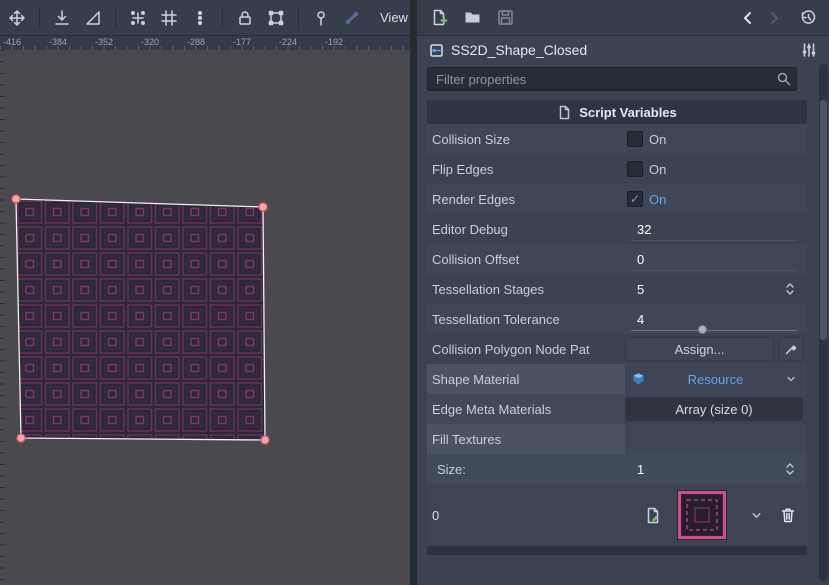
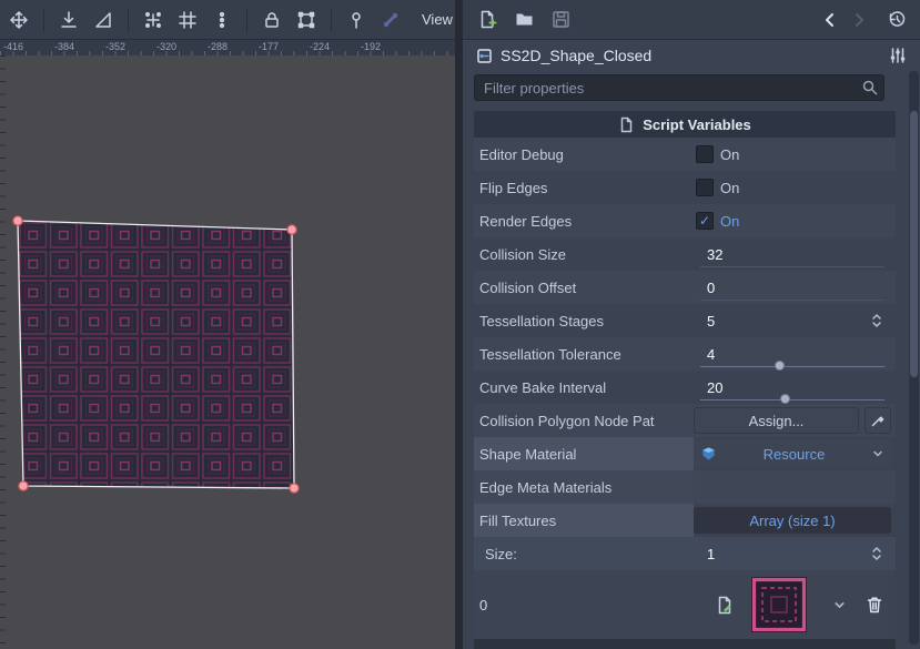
  View
  -416
  -384
  -352
  -320
  -288
  -177
  -224
  -192
  SS2D_Shape_Closed
  Filter properties
  Script Variables
- Collision Size
+ Editor Debug
  On
  Flip Edges
  On
  Render Edges
  ✓
  On
- Editor Debug
+ Collision Size
  32
  Collision Offset
  0
  Tessellation Stages
  5
  Tessellation Tolerance
  4
+ Curve Bake Interval
+ 20
  Collision Polygon Node Pat
  Assign...
  Shape Material
  Resource
  Edge Meta Materials
- Array (size 0)
  Fill Textures
+ Array (size 1)
  Size:
  1
  0
